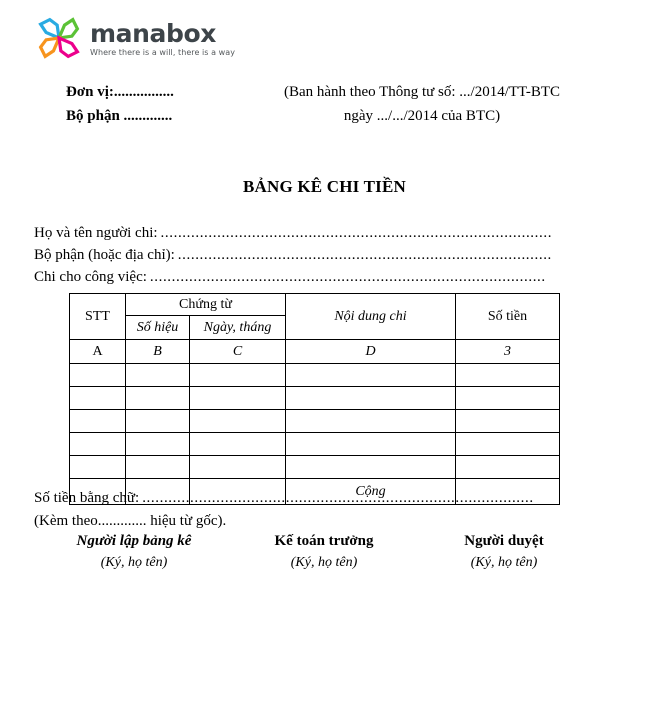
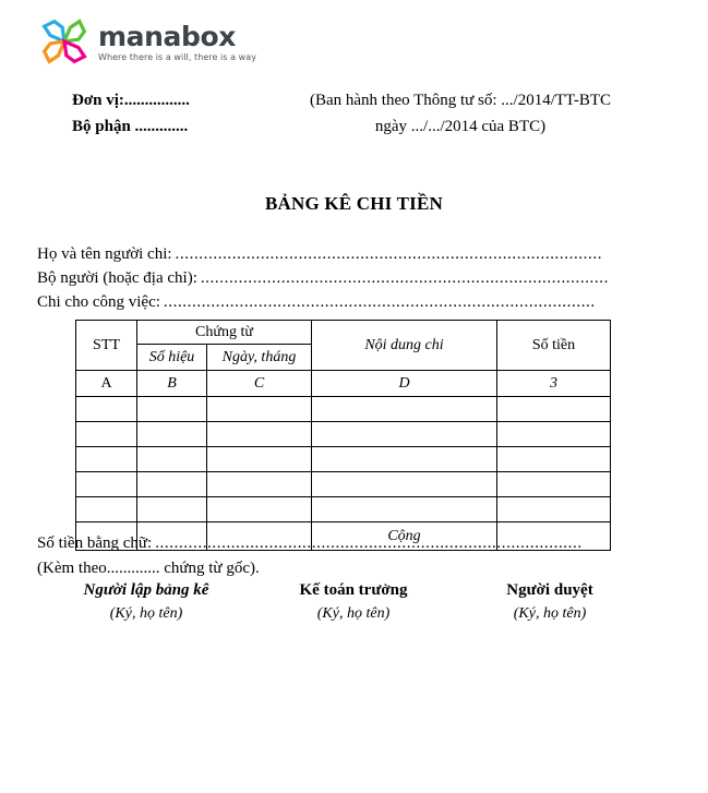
  manabox
  Where there is a will, there is a way
  Đơn vị:................
  Bộ phận .............
  (Ban hành theo Thông tư số: .../2014/TT-BTC
  ngày .../.../2014 của BTC)
  BẢNG KÊ CHI TIỀN
  Họ và tên người chi:
  ..........................................................................................
- Bộ phận (hoặc địa chỉ):
+ Bộ người (hoặc địa chỉ):
  ......................................................................................
  Chi cho công việc:
  ...........................................................................................
  STT	Chứng từ	Nội dung chi	Số tiền
  Số hiệu	Ngày, tháng
  A	B	C	D	3
  			Cộng
  Số tiền bằng chữ:
  ..........................................................................................
- (Kèm theo............. hiệu từ gốc).
+ (Kèm theo............. chứng từ gốc).
  Người lập bảng kê
  (Ký, họ tên)
  Kế toán trưởng
  (Ký, họ tên)
  Người duyệt
  (Ký, họ tên)
